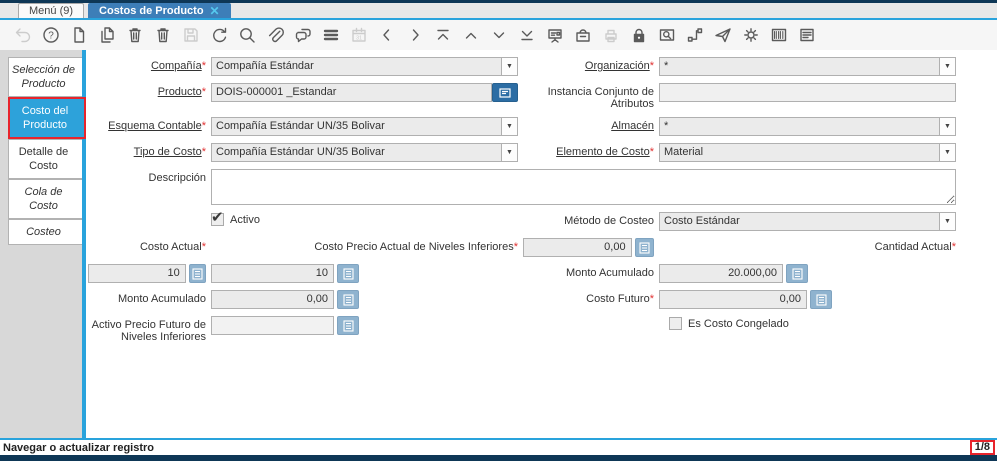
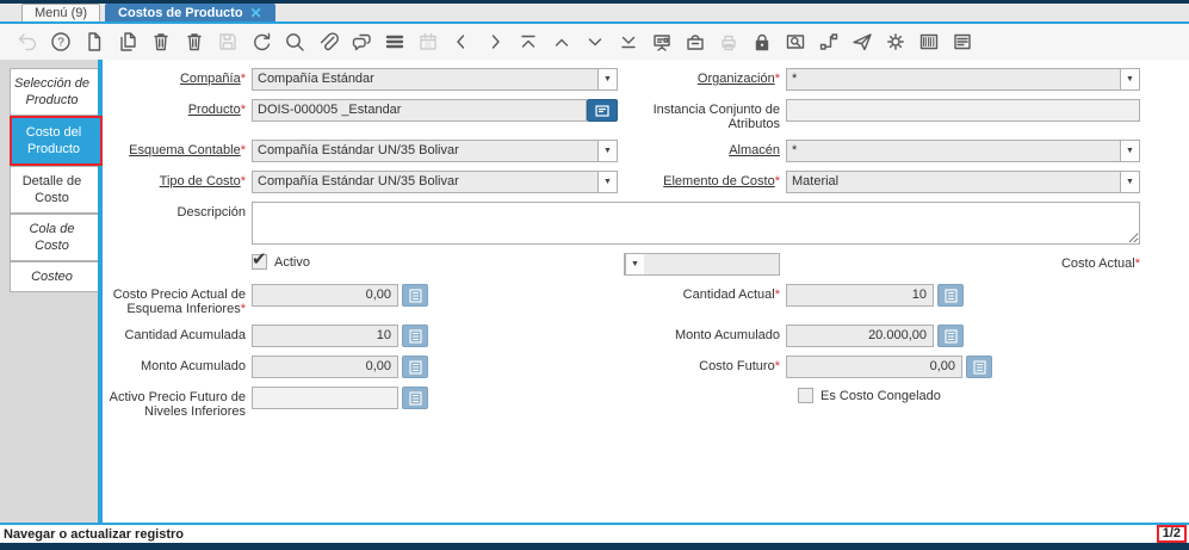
  Menú (9)
  Costos de Producto
  ✕
  ?
  Selección de Producto
  Costo del Producto
  Detalle de Costo
  Cola de Costo
  Costeo
  Compañía*
  Compañía Estándar
  Organización*
  *
  Producto*
- DOIS-000001 _Estandar
+ DOIS-000005 _Estandar
  Instancia Conjunto de Atributos
  Esquema Contable*
  Compañía Estándar UN/35 Bolivar
  Almacén
  *
  Tipo de Costo*
  Compañía Estándar UN/35 Bolivar
  Elemento de Costo*
  Material
  Descripción
  ✔
  Activo
- Método de Costeo
- Costo Estándar
  Costo Actual*
- Costo Precio Actual de Niveles Inferiores*
+ Costo Precio Actual de Esquema Inferiores*
  0,00
  Cantidad Actual*
  10
+ Cantidad Acumulada
  10
  Monto Acumulado
  20.000,00
  Monto Acumulado
  0,00
  Costo Futuro*
  0,00
  Activo Precio Futuro de Niveles Inferiores
  Es Costo Congelado
  Navegar o actualizar registro
- 1/8
+ 1/2
